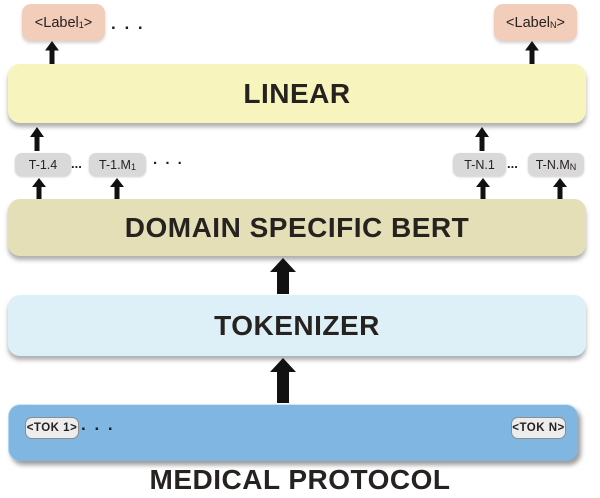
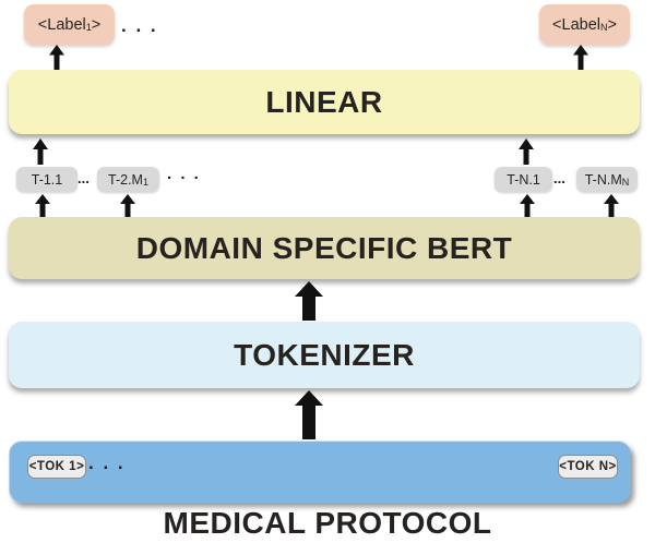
  <Label
  1
  >
  . . .
  <Label
  N
  >
  LINEAR
- T-1.4
+ T-1.1
  ...
- T-1.M
+ T-2.M
  1
  . . .
  T-N.1
  ...
  T-N.M
  N
  DOMAIN SPECIFIC BERT
  TOKENIZER
  <TOK 1>
  . . .
  <TOK N>
  MEDICAL PROTOCOL
